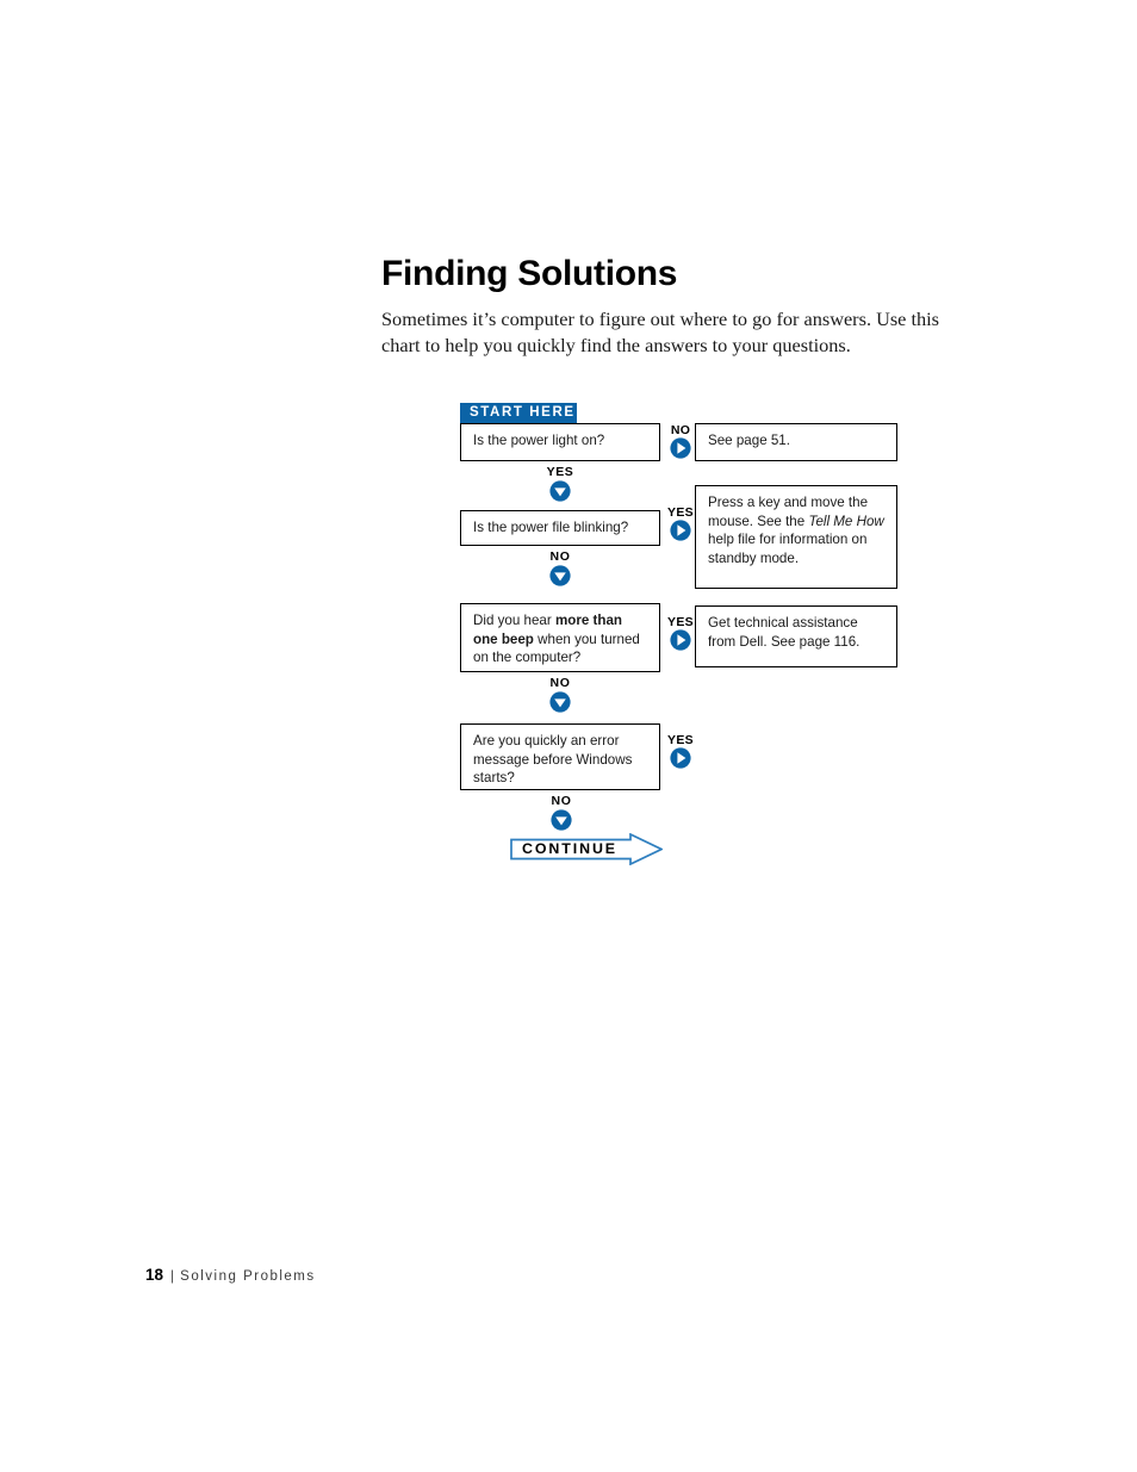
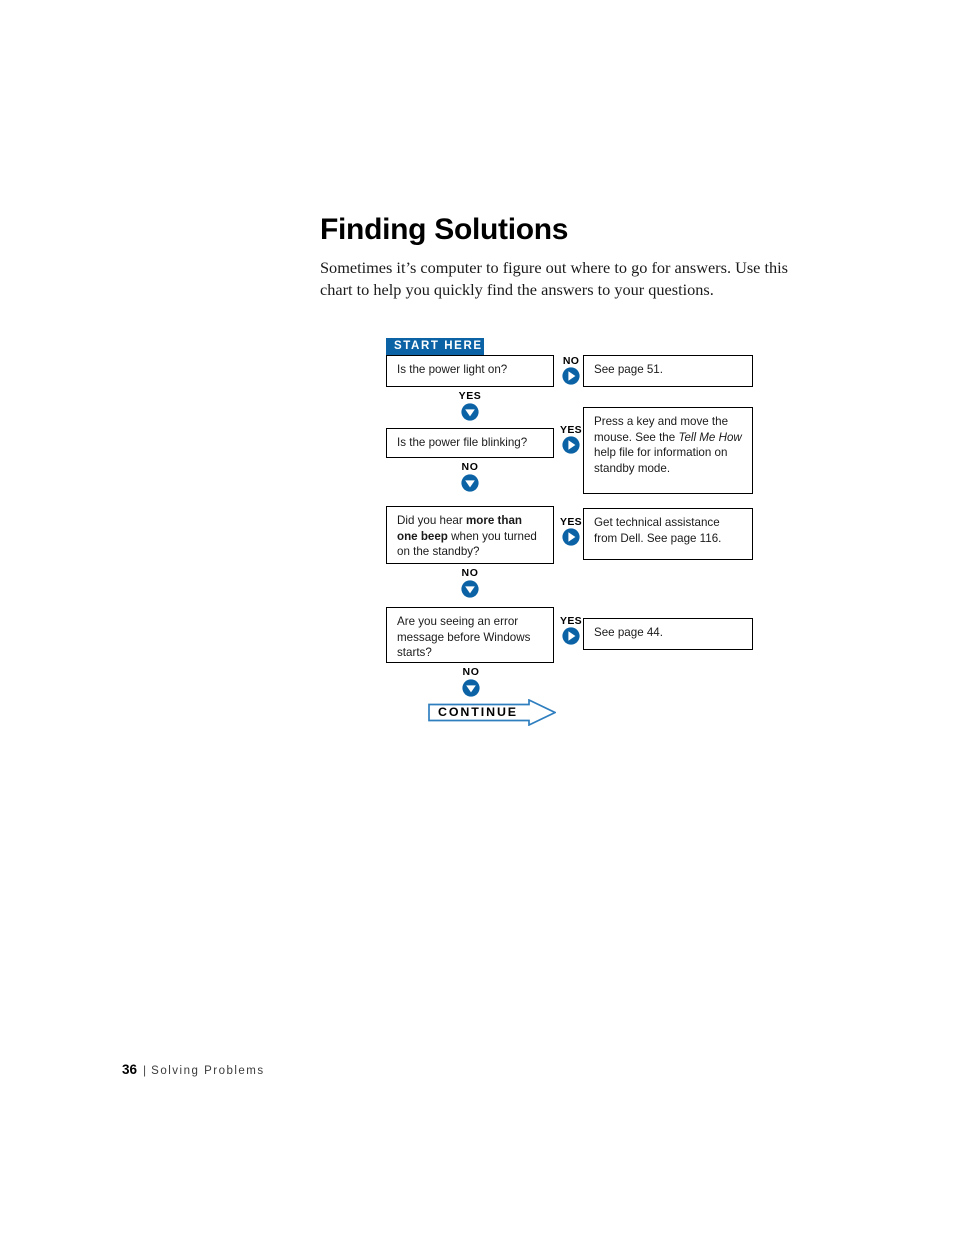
  Finding Solutions
  Sometimes it’s computer to figure out where to go for answers. Use this chart to help you quickly find the answers to your questions.
  START HERE
  Is the power light on?
  NO
  See page 51.
  YES
  Is the power file blinking?
  YES
  Press a key and move the mouse. See the Tell Me How help file for information on standby mode.
  NO
- Did you hear more than one beep when you turned on the computer?
+ Did you hear more than one beep when you turned on the standby?
  YES
  Get technical assistance from Dell. See page 116.
  NO
- Are you quickly an error message before Windows starts?
+ Are you seeing an error message before Windows starts?
  YES
+ See page 44.
  NO
  CONTINUE
- 18 | Solving Problems
+ 36 | Solving Problems
